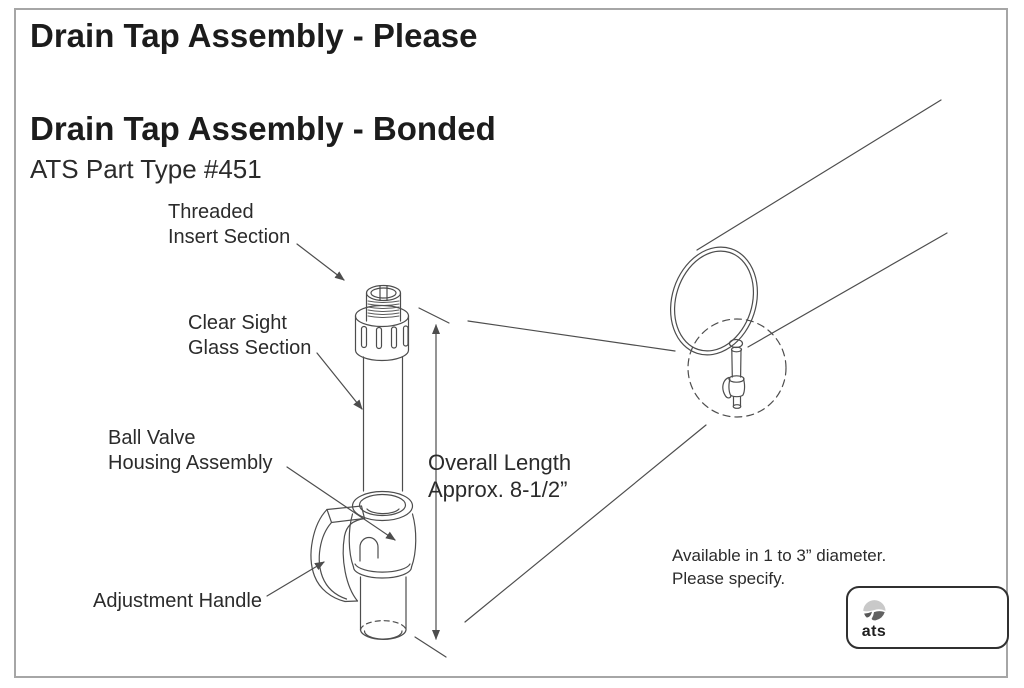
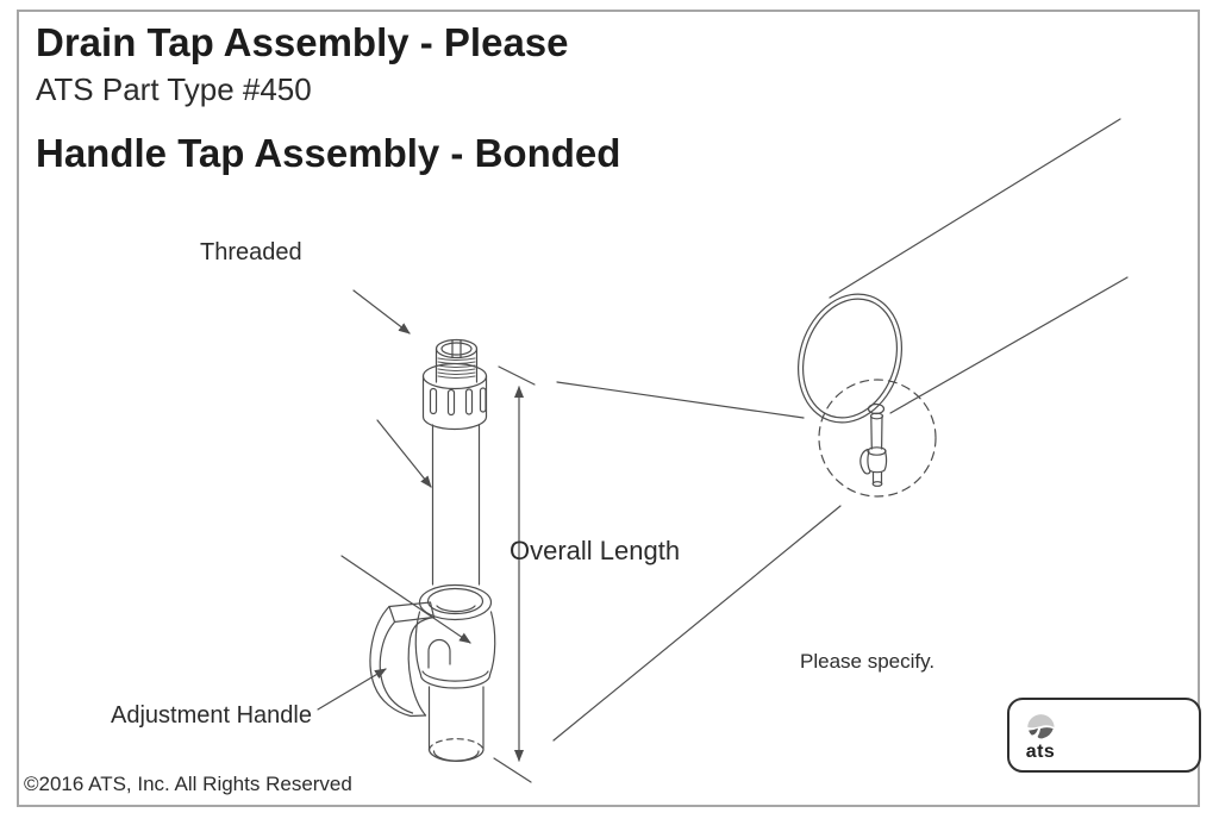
  Drain Tap Assembly - Please
+ ATS Part Type #450
- Drain Tap Assembly - Bonded
+ Handle Tap Assembly - Bonded
- ATS Part Type #451
  Threaded
- Insert Section
- Clear Sight
- Glass Section
- Ball Valve
- Housing Assembly
  Adjustment Handle
  Overall Length
- Approx. 8-1/2”
- Available in 1 to 3” diameter.
  Please specify.
  ats
+ ©2016 ATS, Inc. All Rights Reserved
